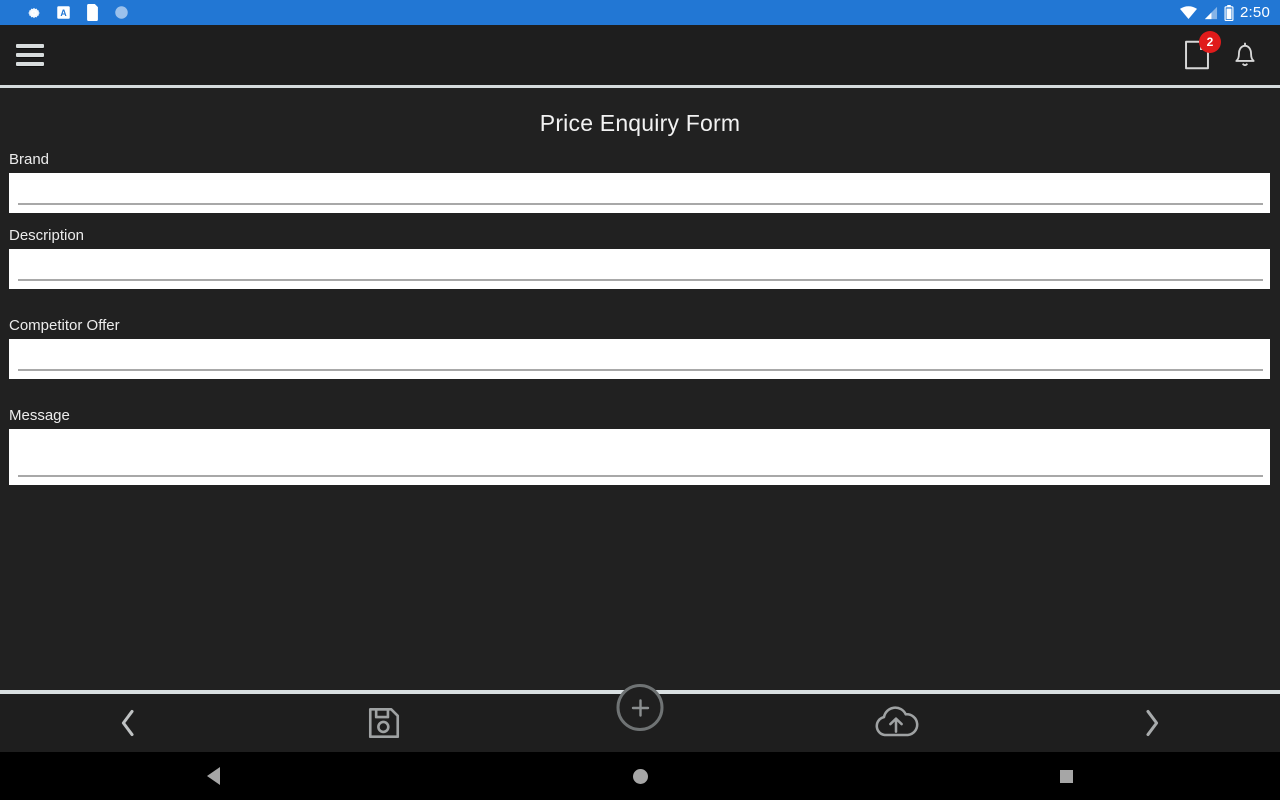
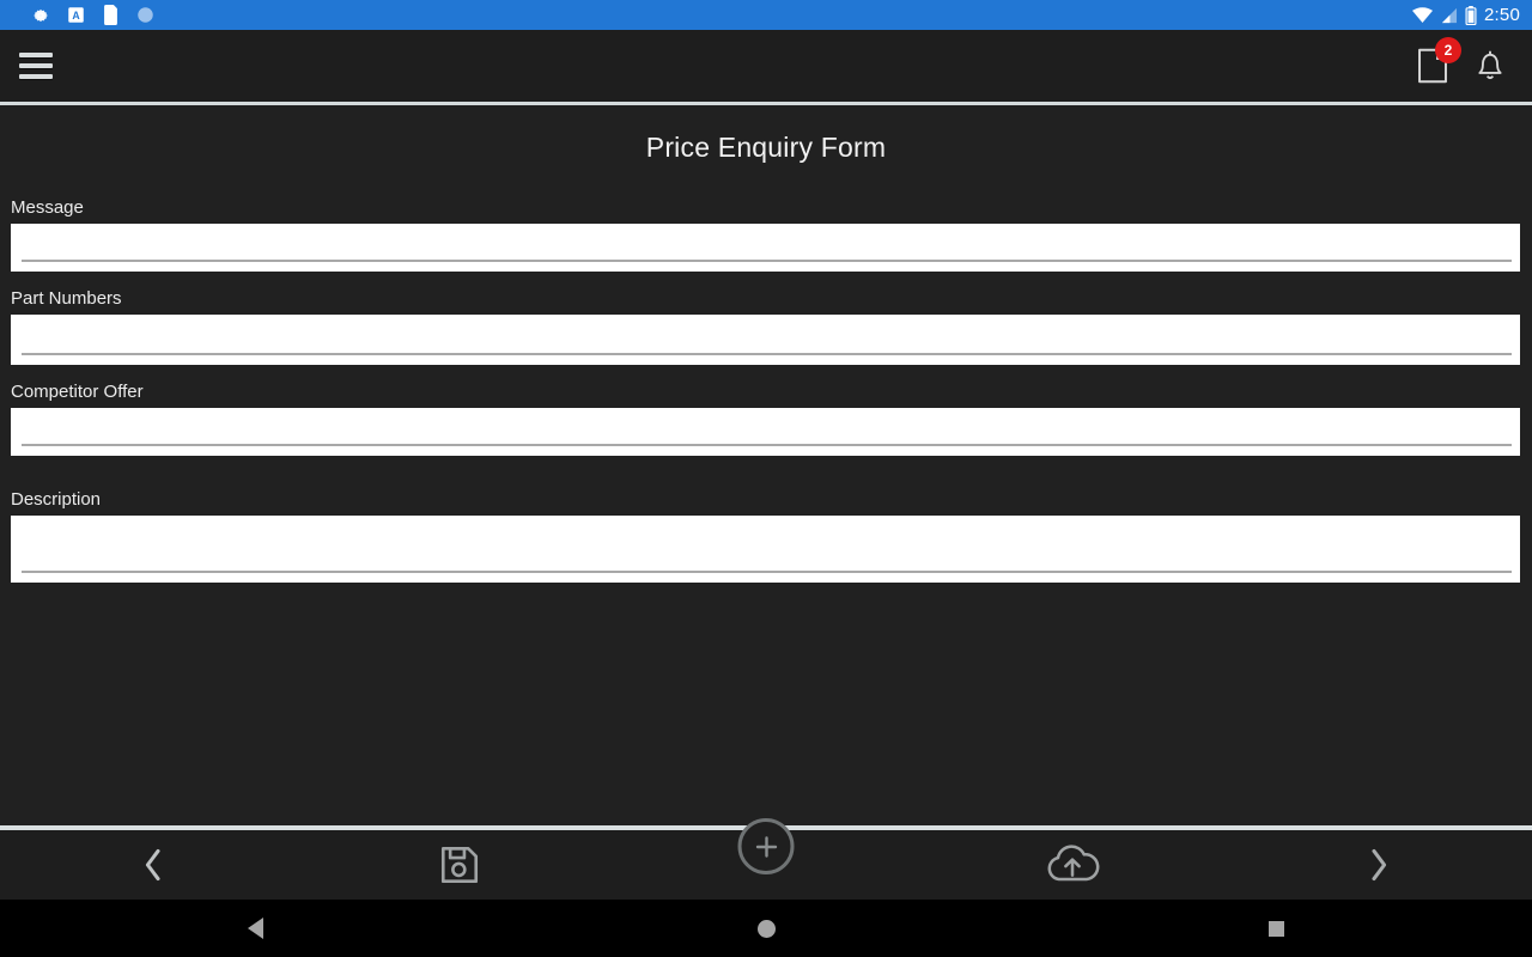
  A
  2:50
  2
  Price Enquiry Form
- Brand
- Description
+ Message
+ Part Numbers
  Competitor Offer
- Message
+ Description
